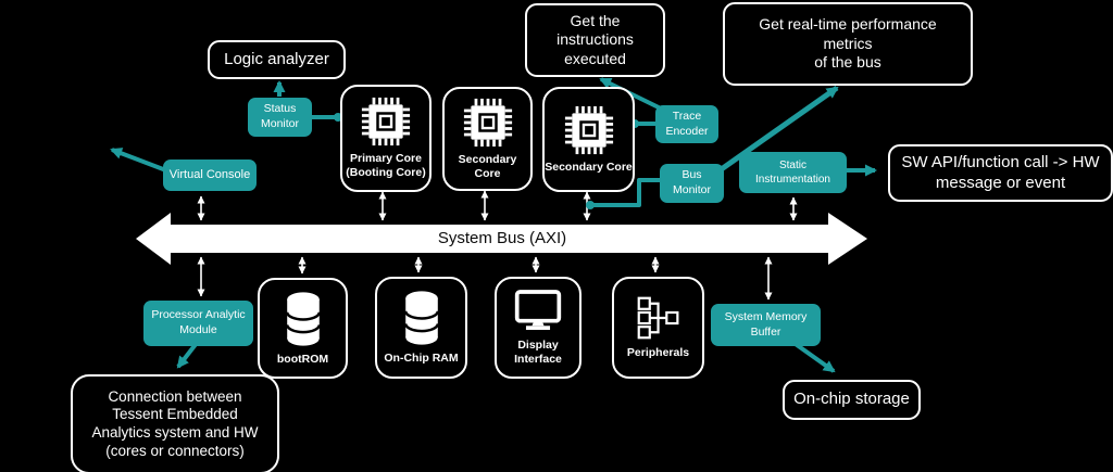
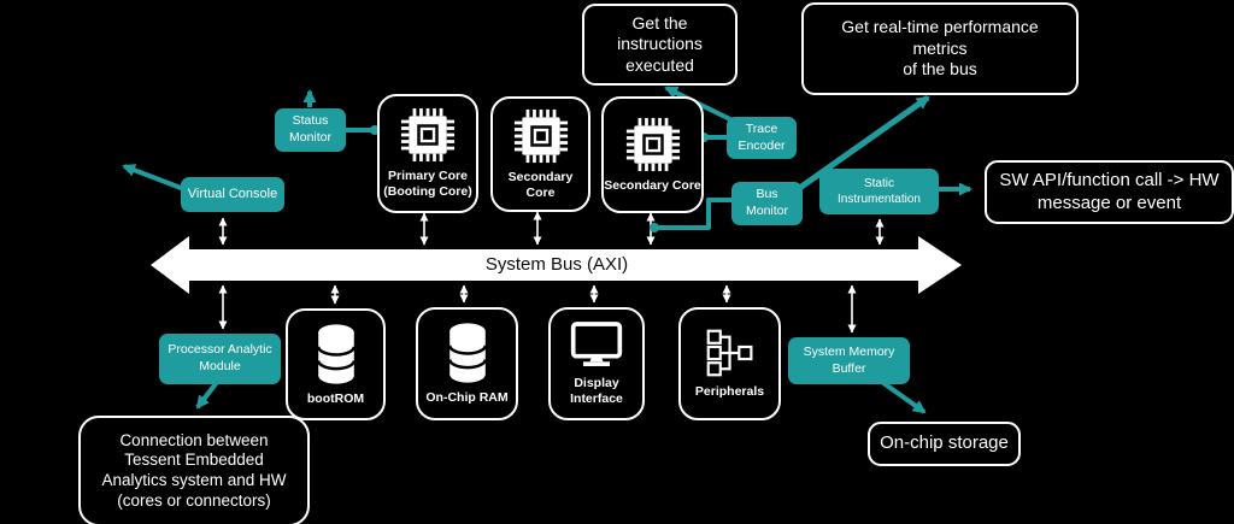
  System Bus (AXI)
- Logic analyzer
  Get the
  instructions
  executed
  Get real-time performance
  metrics
  of the bus
  SW API/function call -> HW
  message or event
  On-chip storage
  Connection between
  Tessent Embedded
  Analytics system and HW
  (cores or connectors)
  Status
  Monitor
  Virtual Console
  Trace
  Encoder
  Bus
  Monitor
  Static
  Instrumentation
  Processor Analytic
  Module
  System Memory
  Buffer
  Primary Core
  (Booting Core)
  Secondary Core
  Secondary Core
  bootROM
  On-Chip RAM
  Display
  Interface
  Peripherals
